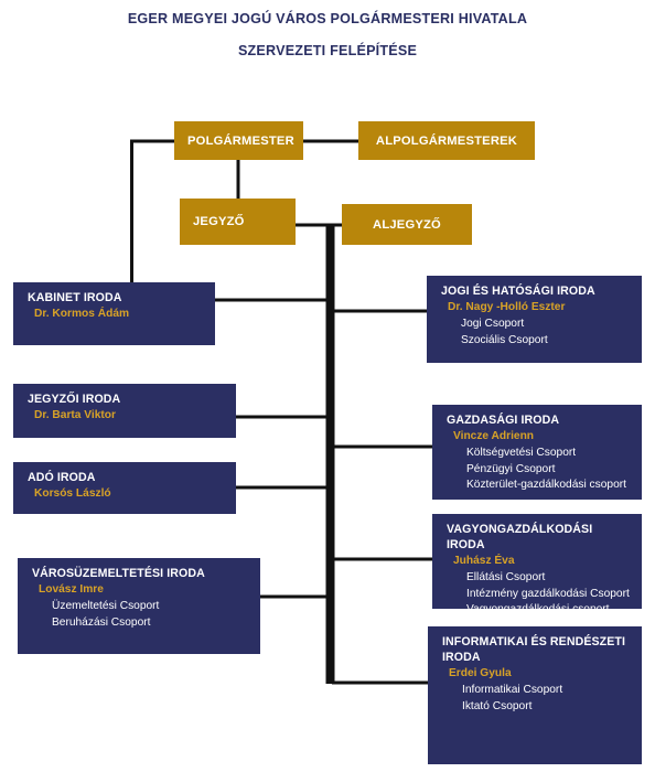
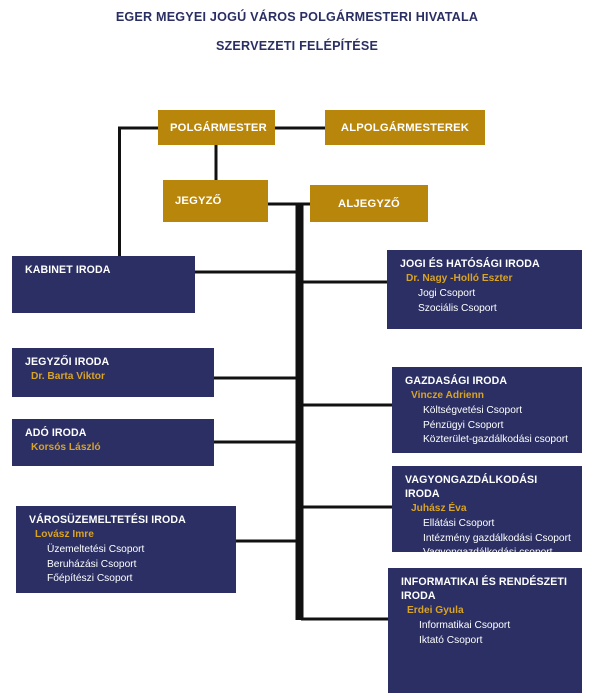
  EGER MEGYEI JOGÚ VÁROS POLGÁRMESTERI HIVATALA
  SZERVEZETI FELÉPÍTÉSE
  POLGÁRMESTER
  ALPOLGÁRMESTEREK
  JEGYZŐ
  ALJEGYZŐ
  KABINET IRODA
- Dr. Kormos Ádám
  JEGYZŐI IRODA
  Dr. Barta Viktor
  ADÓ IRODA
  Korsós László
  VÁROSÜZEMELTETÉSI IRODA
  Lovász Imre
  Üzemeltetési Csoport
  Beruházási Csoport
+ Főépítészi Csoport
  JOGI ÉS HATÓSÁGI IRODA
  Dr. Nagy -Holló Eszter
  Jogi Csoport
  Szociális Csoport
  GAZDASÁGI IRODA
  Vincze Adrienn
  Költségvetési Csoport
  Pénzügyi Csoport
  Közterület-gazdálkodási csoport
  VAGYONGAZDÁLKODÁSI IRODA
  Juhász Éva
  Ellátási Csoport
  Intézmény gazdálkodási Csoport
  INFORMATIKAI ÉS RENDÉSZETI IRODA
  Erdei Gyula
  Informatikai Csoport
  Iktató Csoport
